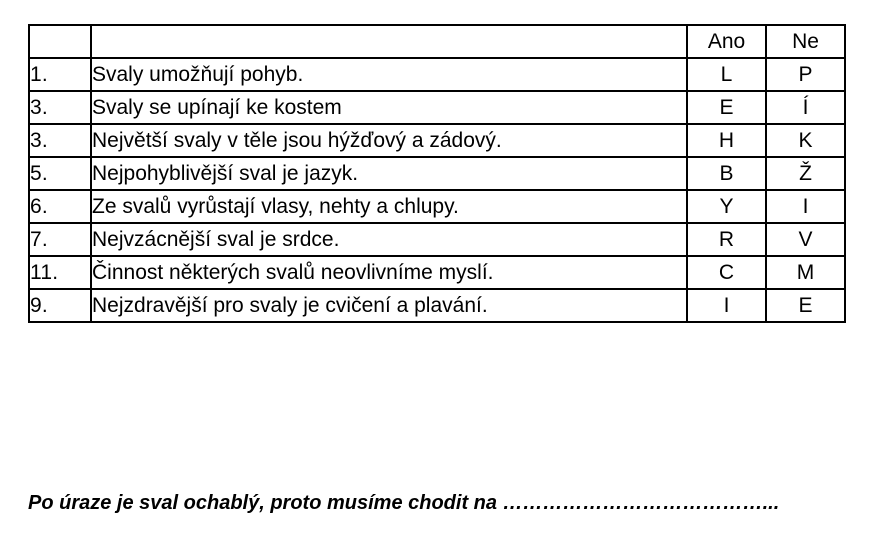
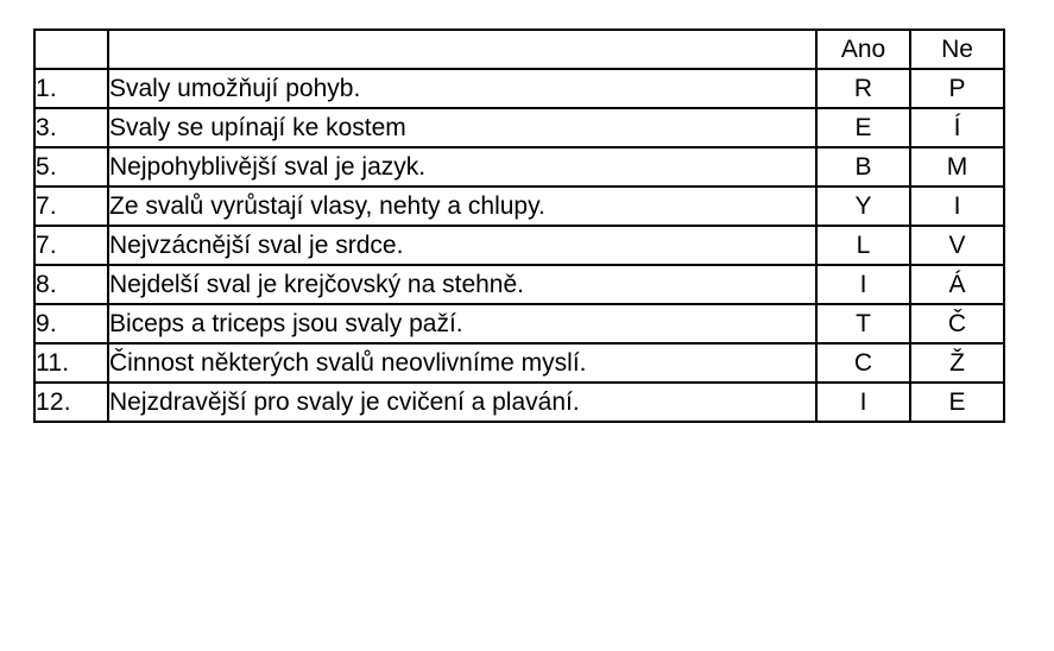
  		Ano	Ne
- 1.	Svaly umožňují pohyb.	L	P
+ 1.	Svaly umožňují pohyb.	R	P
  3.	Svaly se upínají ke kostem	E	Í
- 3.	Největší svaly v těle jsou hýžďový a zádový.	H	K
- 5.	Nejpohyblivější sval je jazyk.	B	Ž
+ 5.	Nejpohyblivější sval je jazyk.	B	M
- 6.	Ze svalů vyrůstají vlasy, nehty a chlupy.	Y	I
+ 7.	Ze svalů vyrůstají vlasy, nehty a chlupy.	Y	I
- 7.	Nejvzácnější sval je srdce.	R	V
+ 7.	Nejvzácnější sval je srdce.	L	V
+ 8.	Nejdelší sval je krejčovský na stehně.	I	Á
+ 9.	Biceps a triceps jsou svaly paží.	T	Č
- 11.	Činnost některých svalů neovlivníme myslí.	C	M
+ 11.	Činnost některých svalů neovlivníme myslí.	C	Ž
- 9.	Nejzdravější pro svaly je cvičení a plavání.	I	E
+ 12.	Nejzdravější pro svaly je cvičení a plavání.	I	E
- Po úraze je sval ochablý, proto musíme chodit na …………………………………...
